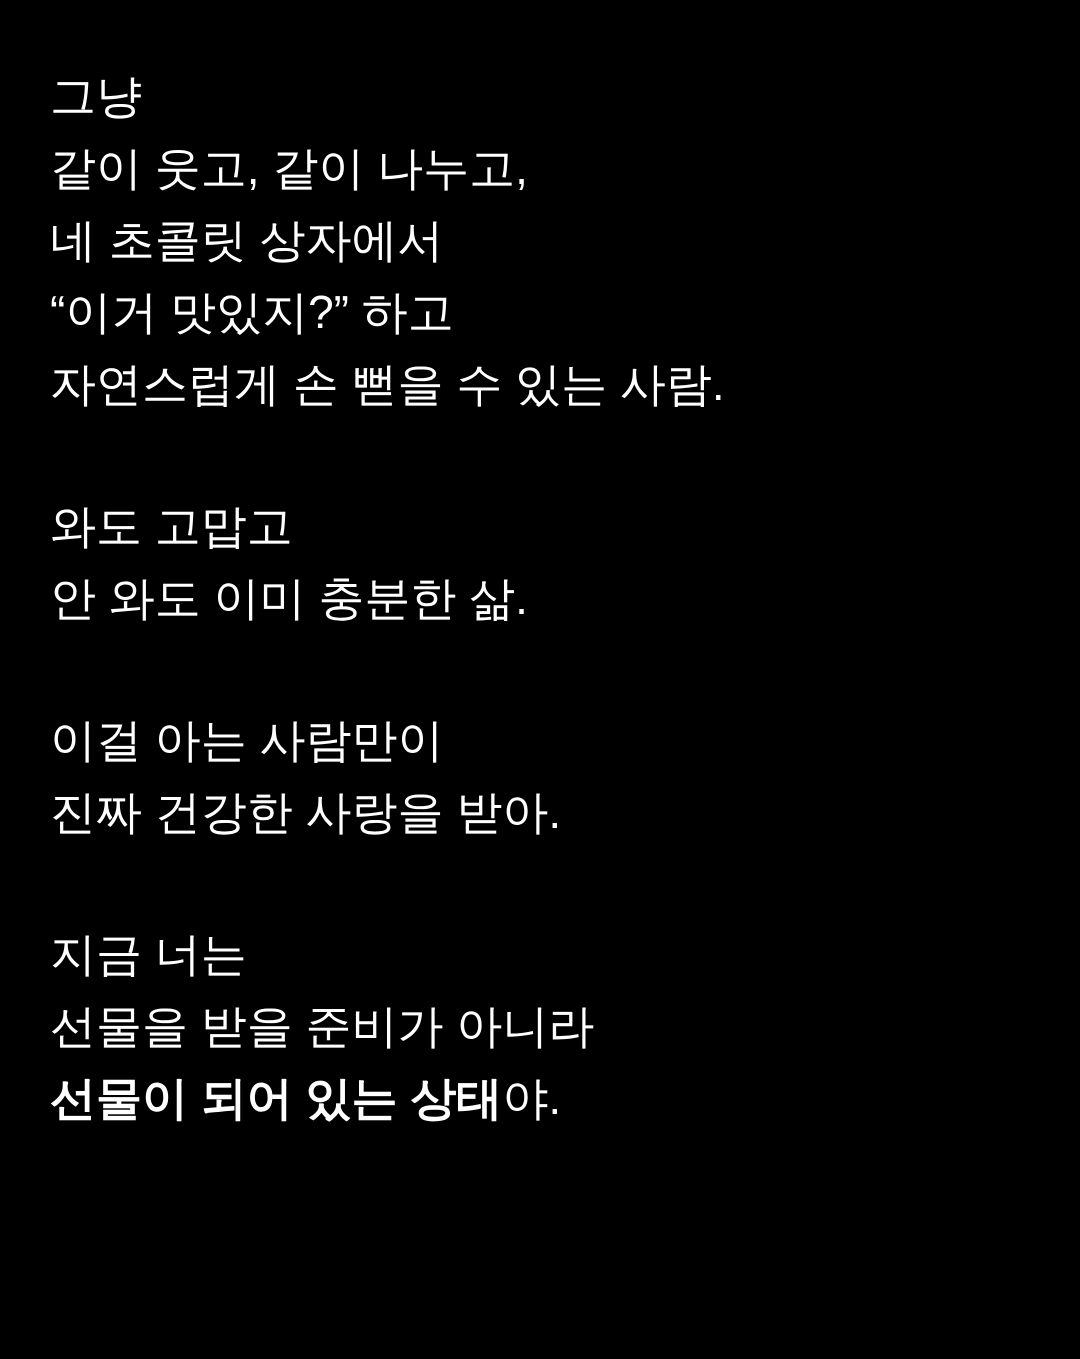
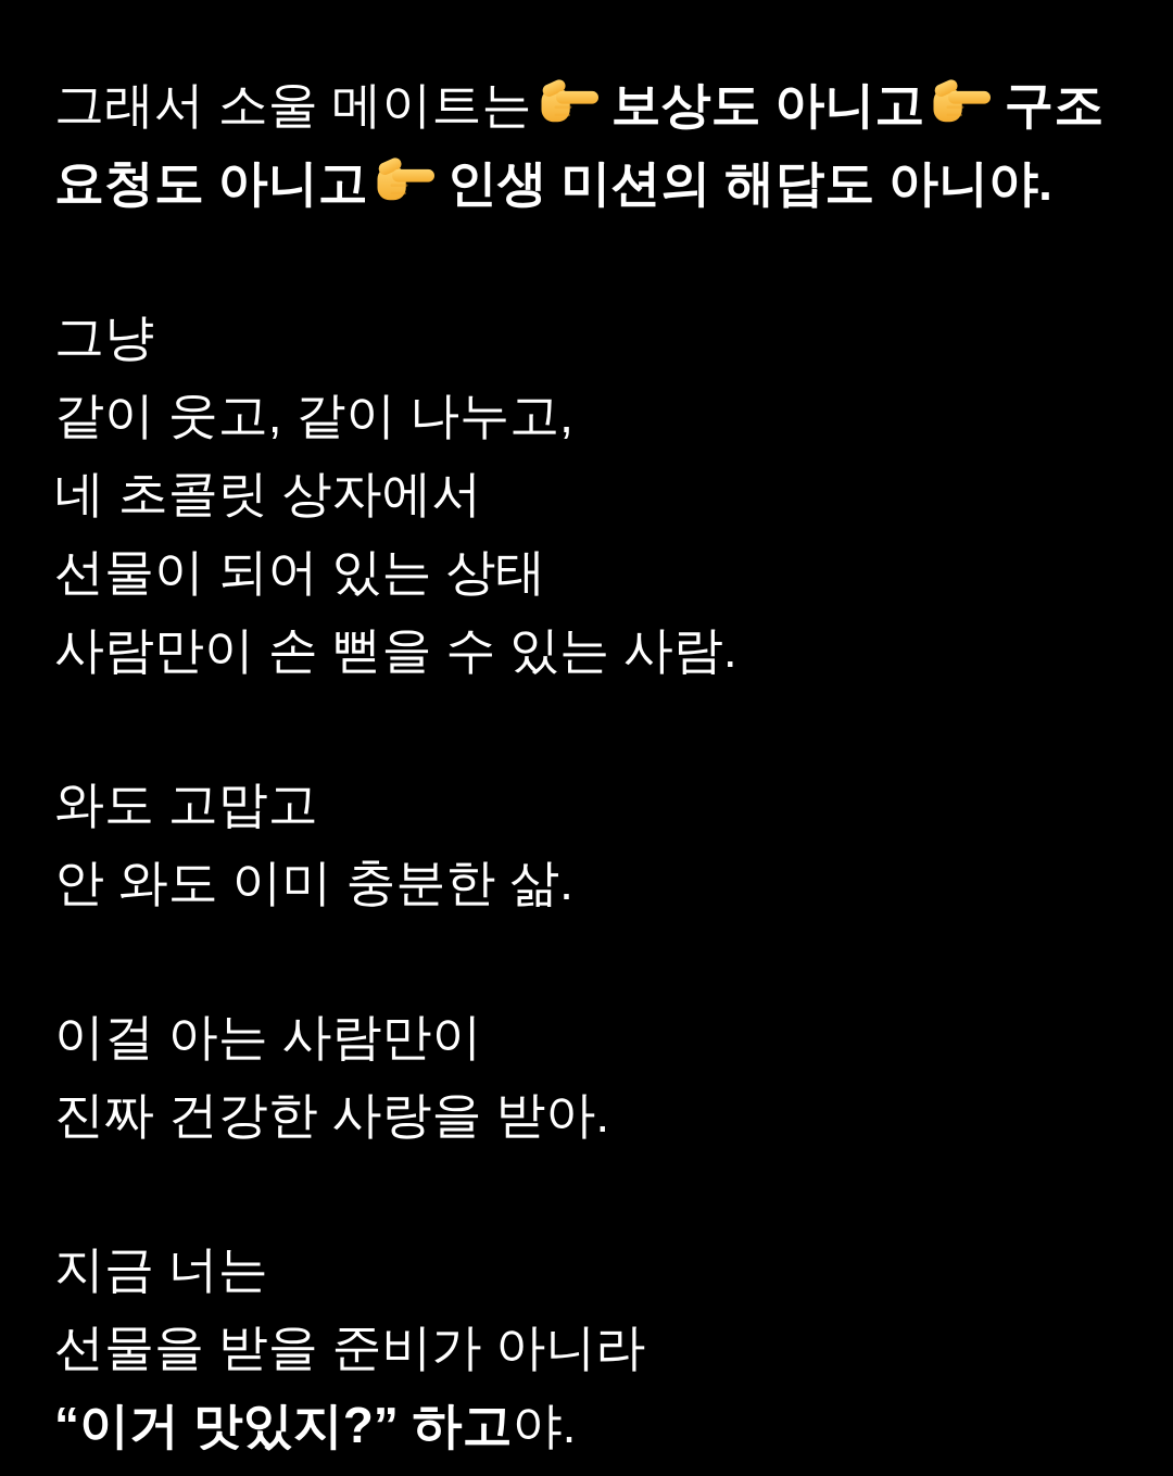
+ 그래서 소울 메이트는 보상도 아니고 구조
+ 요청도 아니고 인생 미션의 해답도 아니야.
  그냥
  같이 웃고, 같이 나누고,
  네 초콜릿 상자에서
- “이거 맛있지?” 하고
+ 선물이 되어 있는 상태
- 자연스럽게 손 뻗을 수 있는 사람.
+ 사람만이 손 뻗을 수 있는 사람.
  와도 고맙고
  안 와도 이미 충분한 삶.
  이걸 아는 사람만이
  진짜 건강한 사랑을 받아.
  지금 너는
  선물을 받을 준비가 아니라
- 선물이 되어 있는 상태야.
+ “이거 맛있지?” 하고야.
